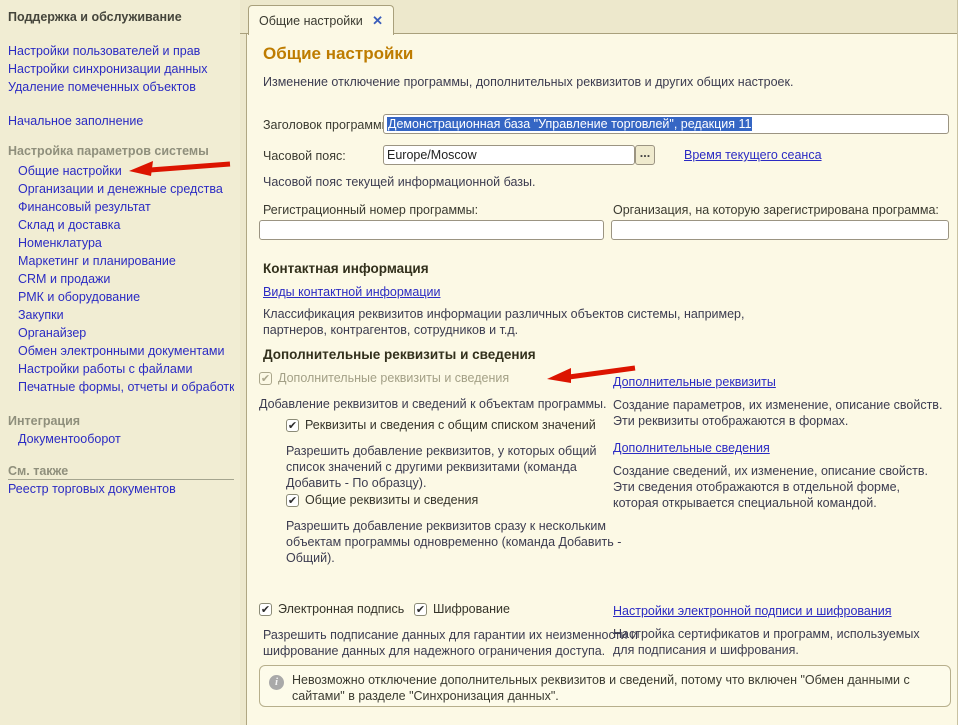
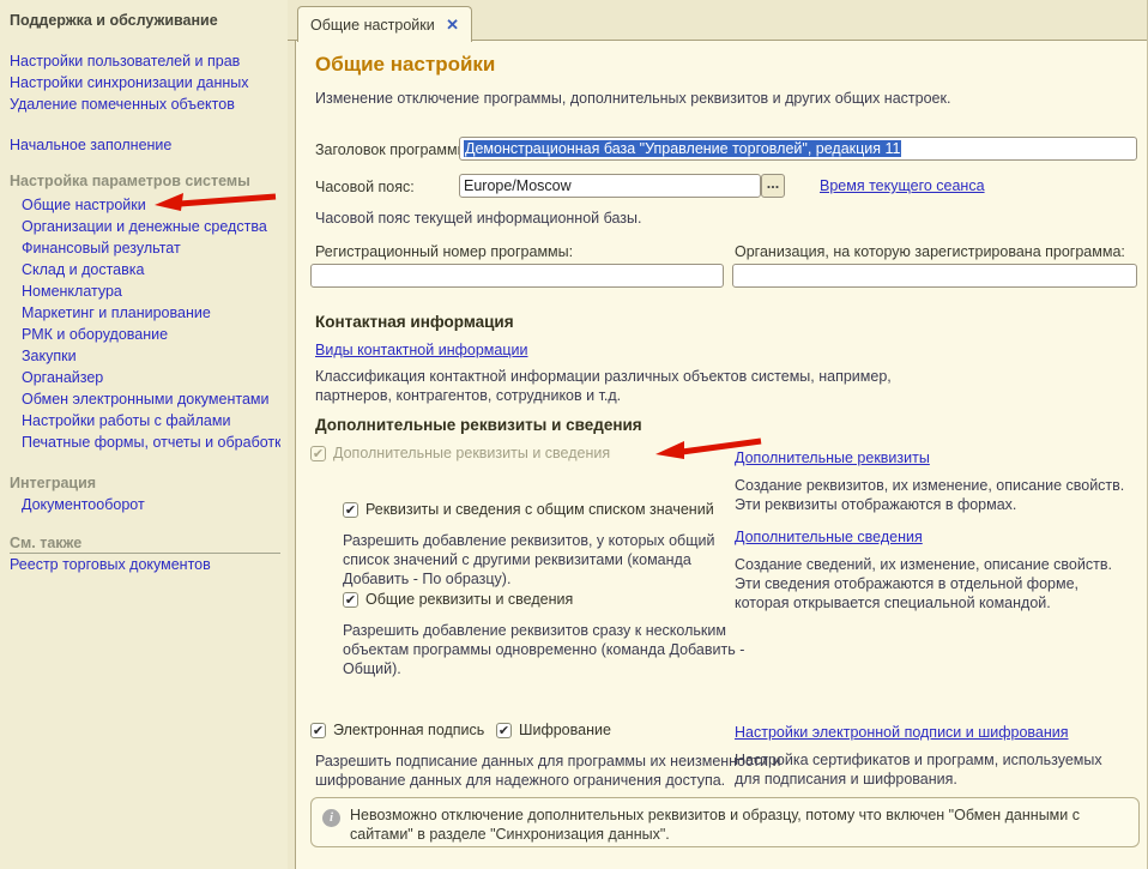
  Поддержка и обслуживание
  Настройки пользователей и прав
  Настройки синхронизации данных
  Удаление помеченных объектов
  Начальное заполнение
  Настройка параметров системы
  Общие настройки
  Организации и денежные средства
  Финансовый результат
  Склад и доставка
  Номенклатура
  Маркетинг и планирование
- CRM и продажи
  РМК и оборудование
  Закупки
  Органайзер
  Обмен электронными документами
  Настройки работы с файлами
  Печатные формы, отчеты и обработк
  Интеграция
  Документооборот
  См. также
  Реестр торговых документов
  Общие настройки
  ✕
  Общие настройки
  Изменение отключение программы, дополнительных реквизитов и других общих настроек.
  Заголовок программ
  Демонстрационная база "Управление торговлей", редакция 11
  Часовой пояс:
  Europe/Moscow
  ...
  Время текущего сеанса
  Часовой пояс текущей информационной базы.
  Регистрационный номер программы:
  Организация, на которую зарегистрирована программа:
  Контактная информация
  Виды контактной информации
- Классификация реквизитов информации различных объектов системы, например, партнеров, контрагентов, сотрудников и т.д.
+ Классификация контактной информации различных объектов системы, например, партнеров, контрагентов, сотрудников и т.д.
  Дополнительные реквизиты и сведения
  ✔
  Дополнительные реквизиты и сведения
- Добавление реквизитов и сведений к объектам программы.
  ✔
  Реквизиты и сведения с общим списком значений
  Разрешить добавление реквизитов, у которых общий список значений с другими реквизитами (команда Добавить - По образцу).
  ✔
  Общие реквизиты и сведения
  Разрешить добавление реквизитов сразу к нескольким объектам программы одновременно (команда Добавить - Общий).
  Дополнительные реквизиты
- Создание параметров, их изменение, описание свойств. Эти реквизиты отображаются в формах.
+ Создание реквизитов, их изменение, описание свойств. Эти реквизиты отображаются в формах.
  Дополнительные сведения
  Создание сведений, их изменение, описание свойств. Эти сведения отображаются в отдельной форме, которая открывается специальной командой.
  ✔
  Электронная подпись
  ✔
  Шифрование
- Разрешить подписание данных для гарантии их неизменности и шифрование данных для надежного ограничения доступа.
+ Разрешить подписание данных для программы их неизменности и шифрование данных для надежного ограничения доступа.
  Настройки электронной подписи и шифрования
  Настройка сертификатов и программ, используемых для подписания и шифрования.
  i
- Невозможно отключение дополнительных реквизитов и сведений, потому что включен "Обмен данными с сайтами" в разделе "Синхронизация данных".
+ Невозможно отключение дополнительных реквизитов и образцу, потому что включен "Обмен данными с сайтами" в разделе "Синхронизация данных".
